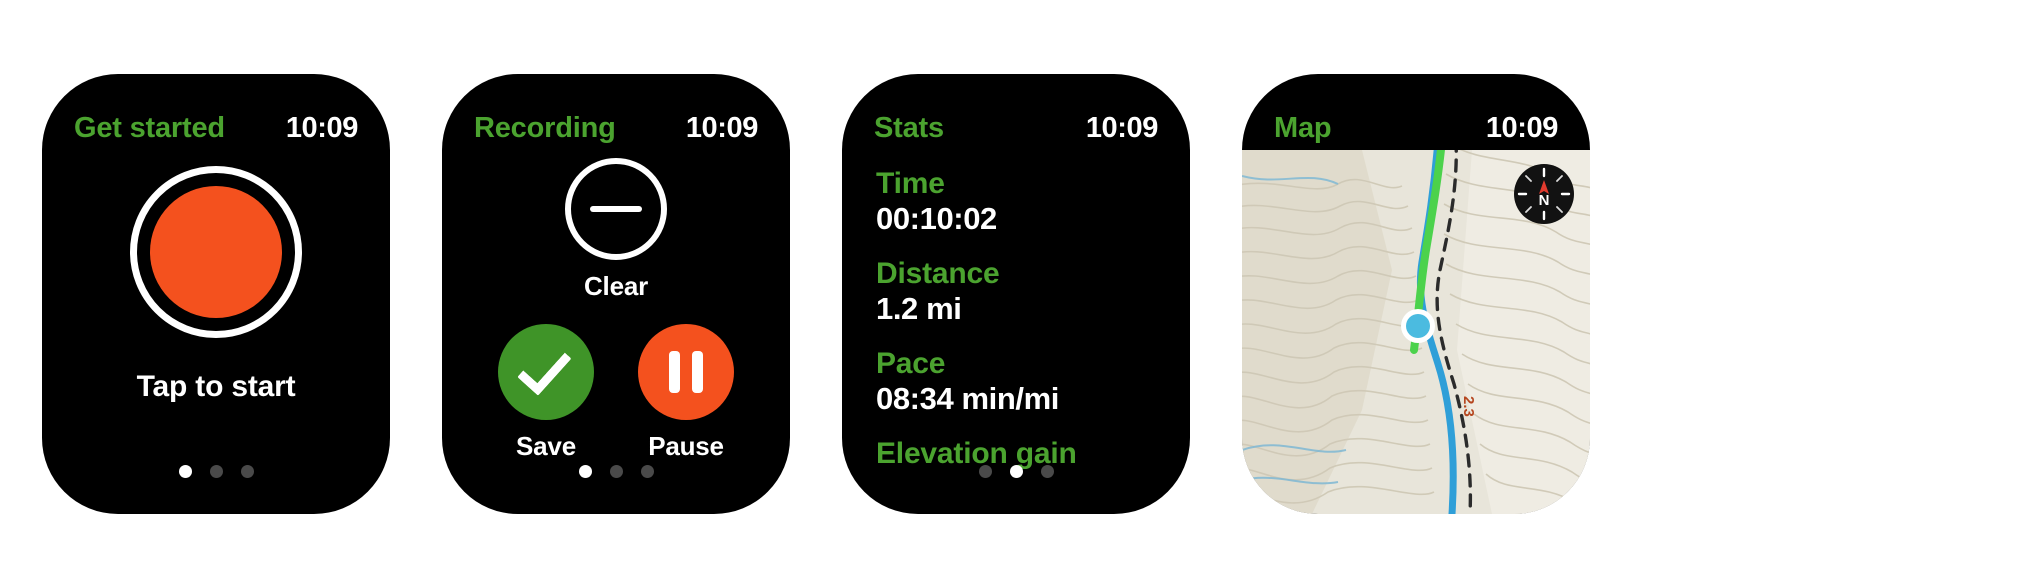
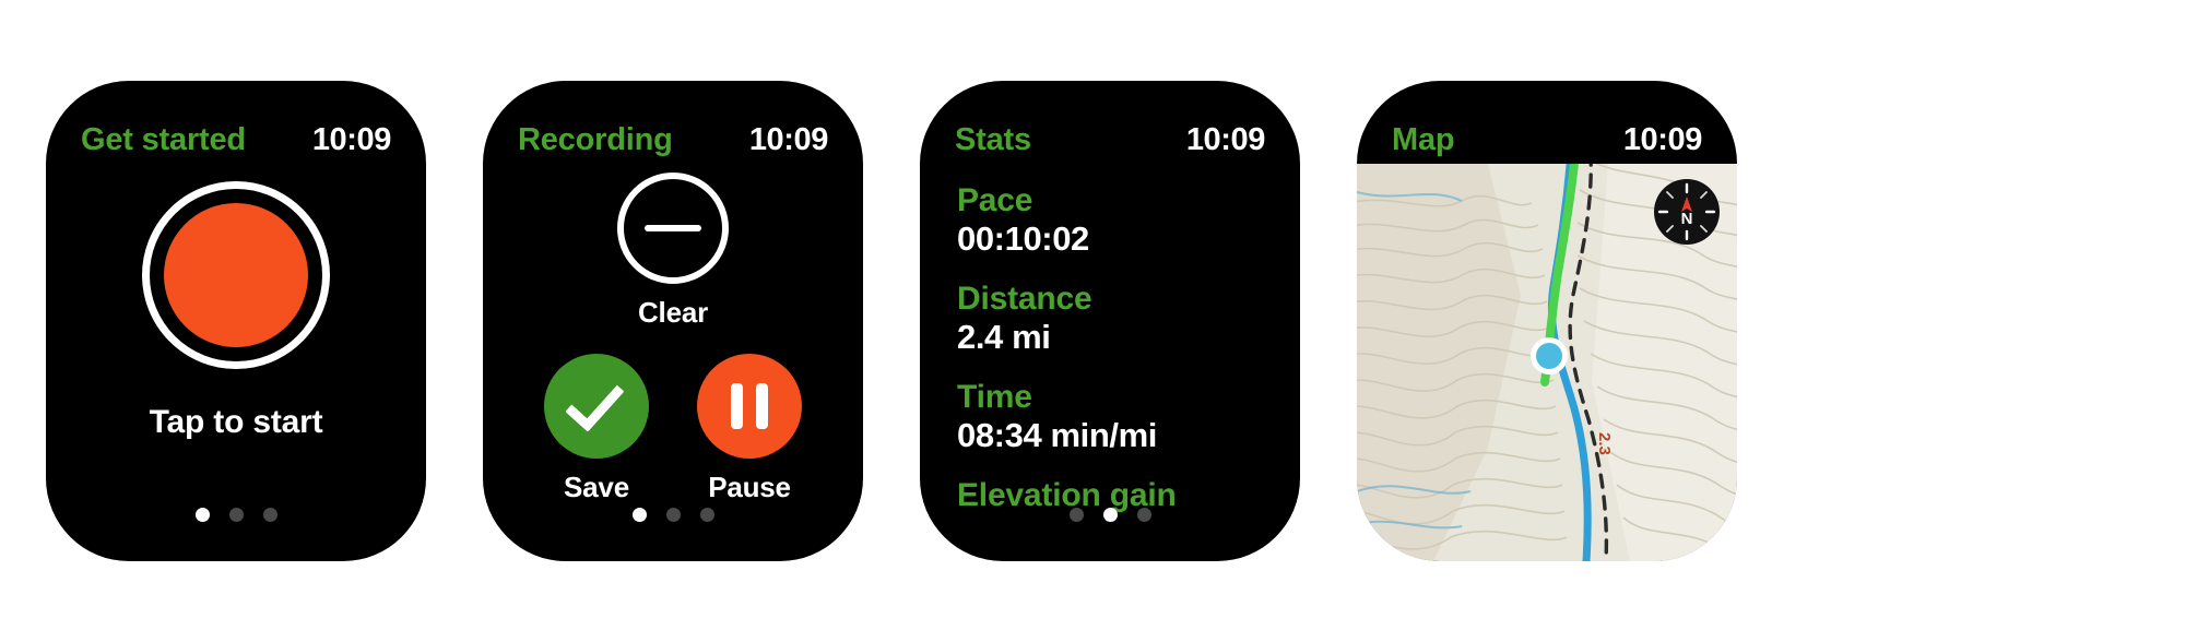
  Get started
  10:09
  Tap to start
  Recording
  10:09
  Clear
  Save
  Pause
  Stats
  10:09
- Time
+ Pace
  00:10:02
  Distance
- 1.2 mi
+ 2.4 mi
- Pace
+ Time
  08:34 min/mi
  Elevation gain
  Map
  10:09
  N
